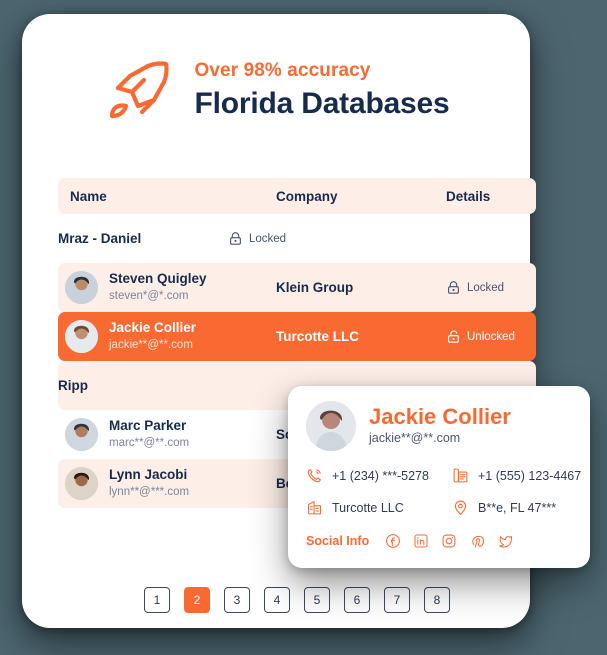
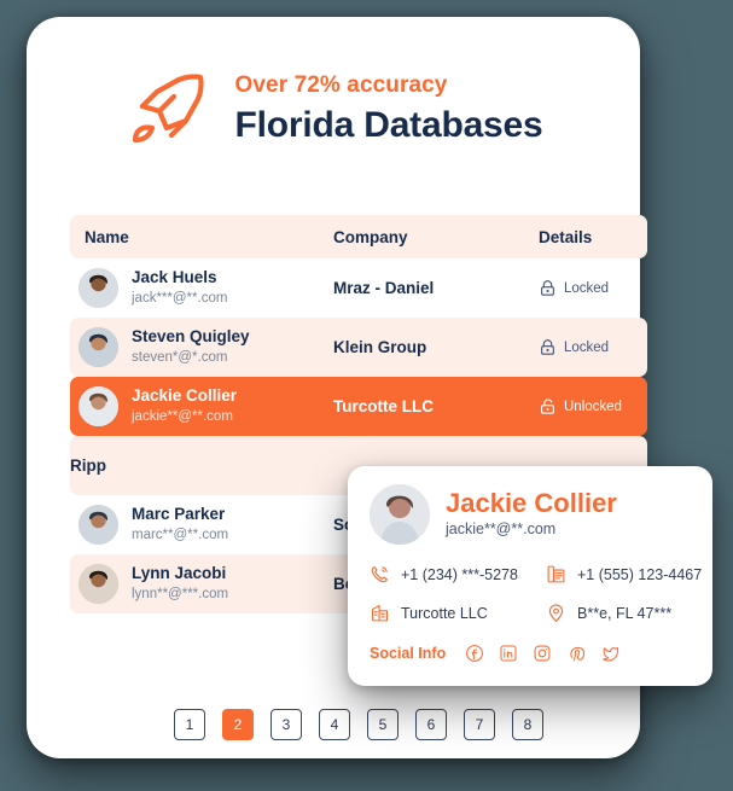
- Over 98% accuracy
+ Over 72% accuracy
  Florida Databases
  Name
  Company
  Details
+ Jack Huels
+ jack***@**.com
  Mraz - Daniel
  Locked
  Steven Quigley
  steven*@*.com
  Klein Group
  Locked
  Jackie Collier
  jackie**@**.com
  Turcotte LLC
  Unlocked
  Ripp
  Marc Parker
  marc**@**.com
  Lynn Jacobi
  lynn**@***.com
  1
  2
  3
  4
  5
  6
  7
  8
  Jackie Collier
  jackie**@**.com
  +1 (234) ***-5278
  +1 (555) 123-4467
  Turcotte LLC
  B**e, FL 47***
  Social Info
